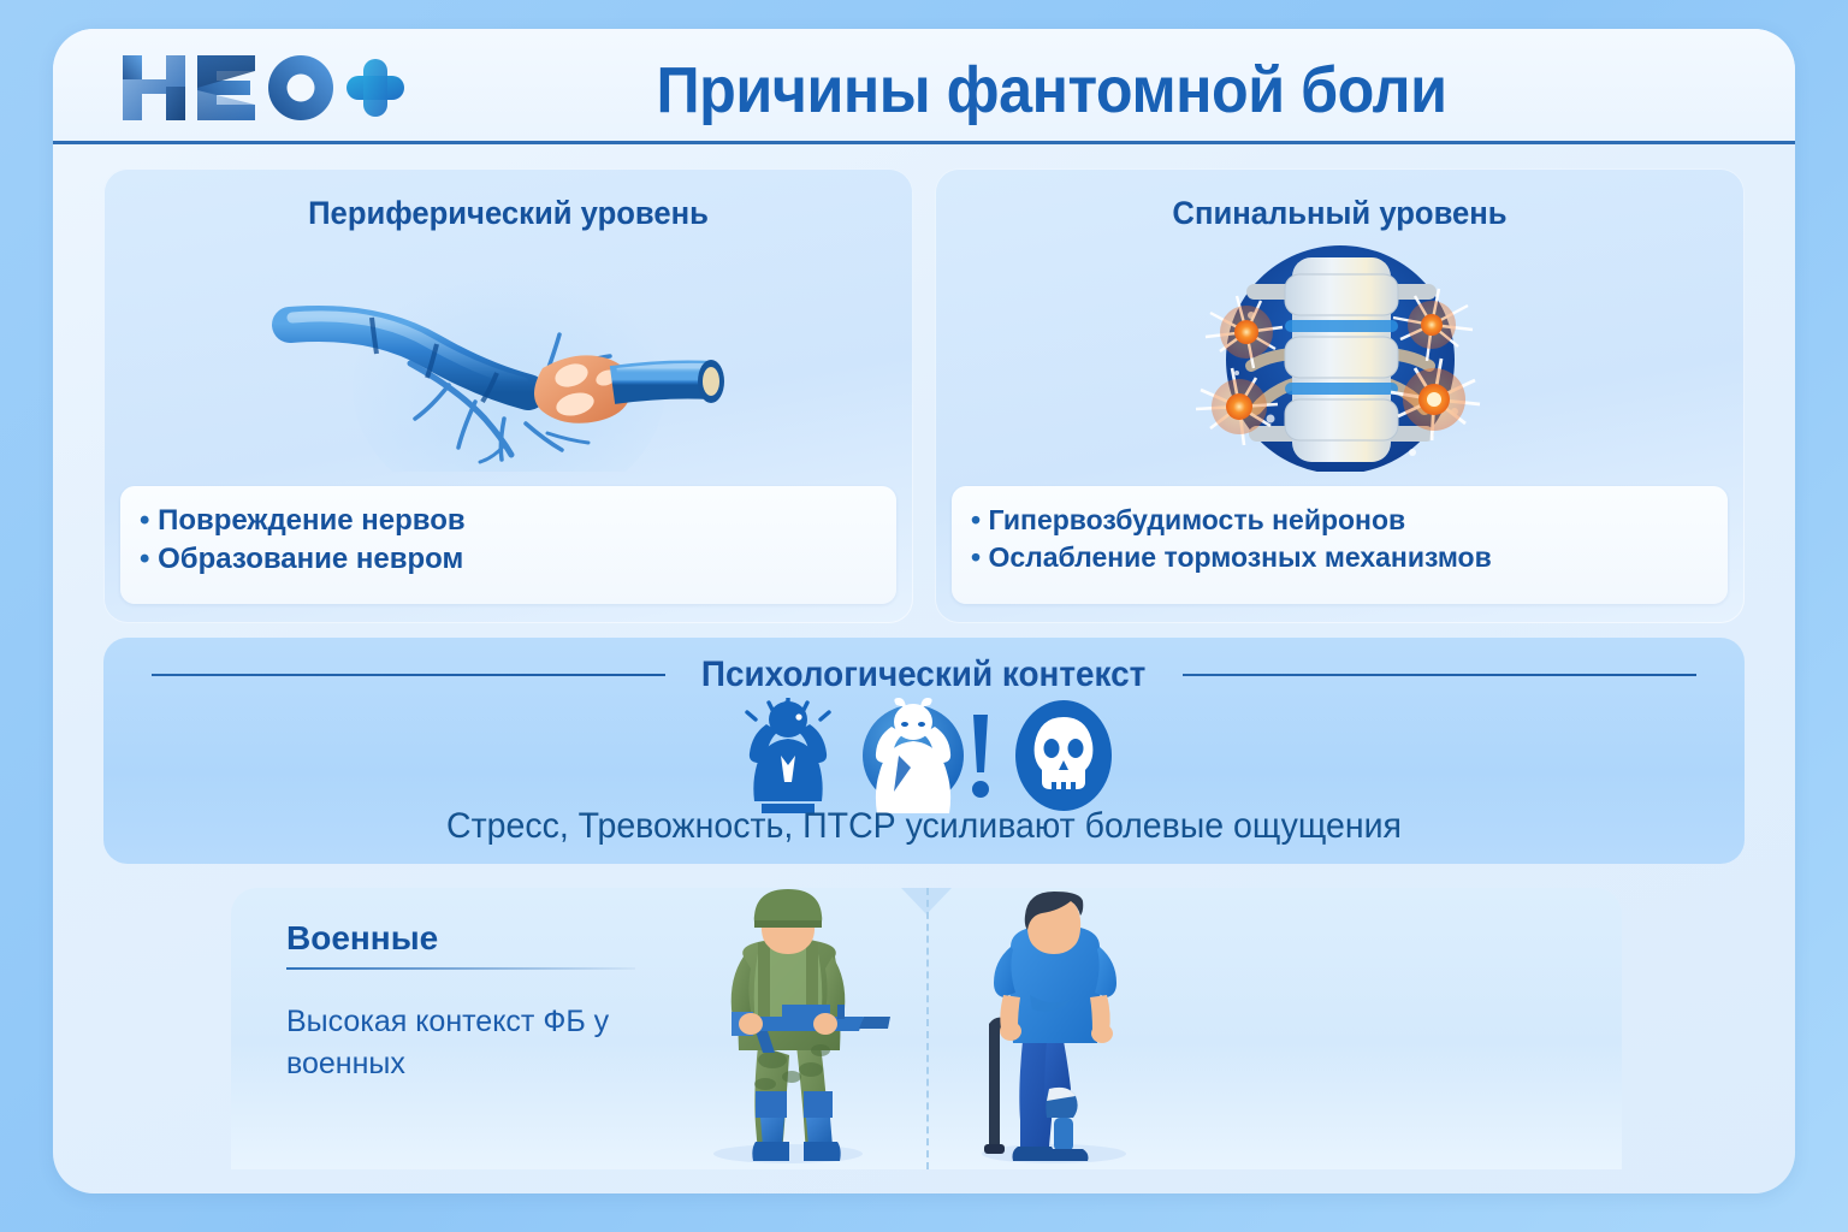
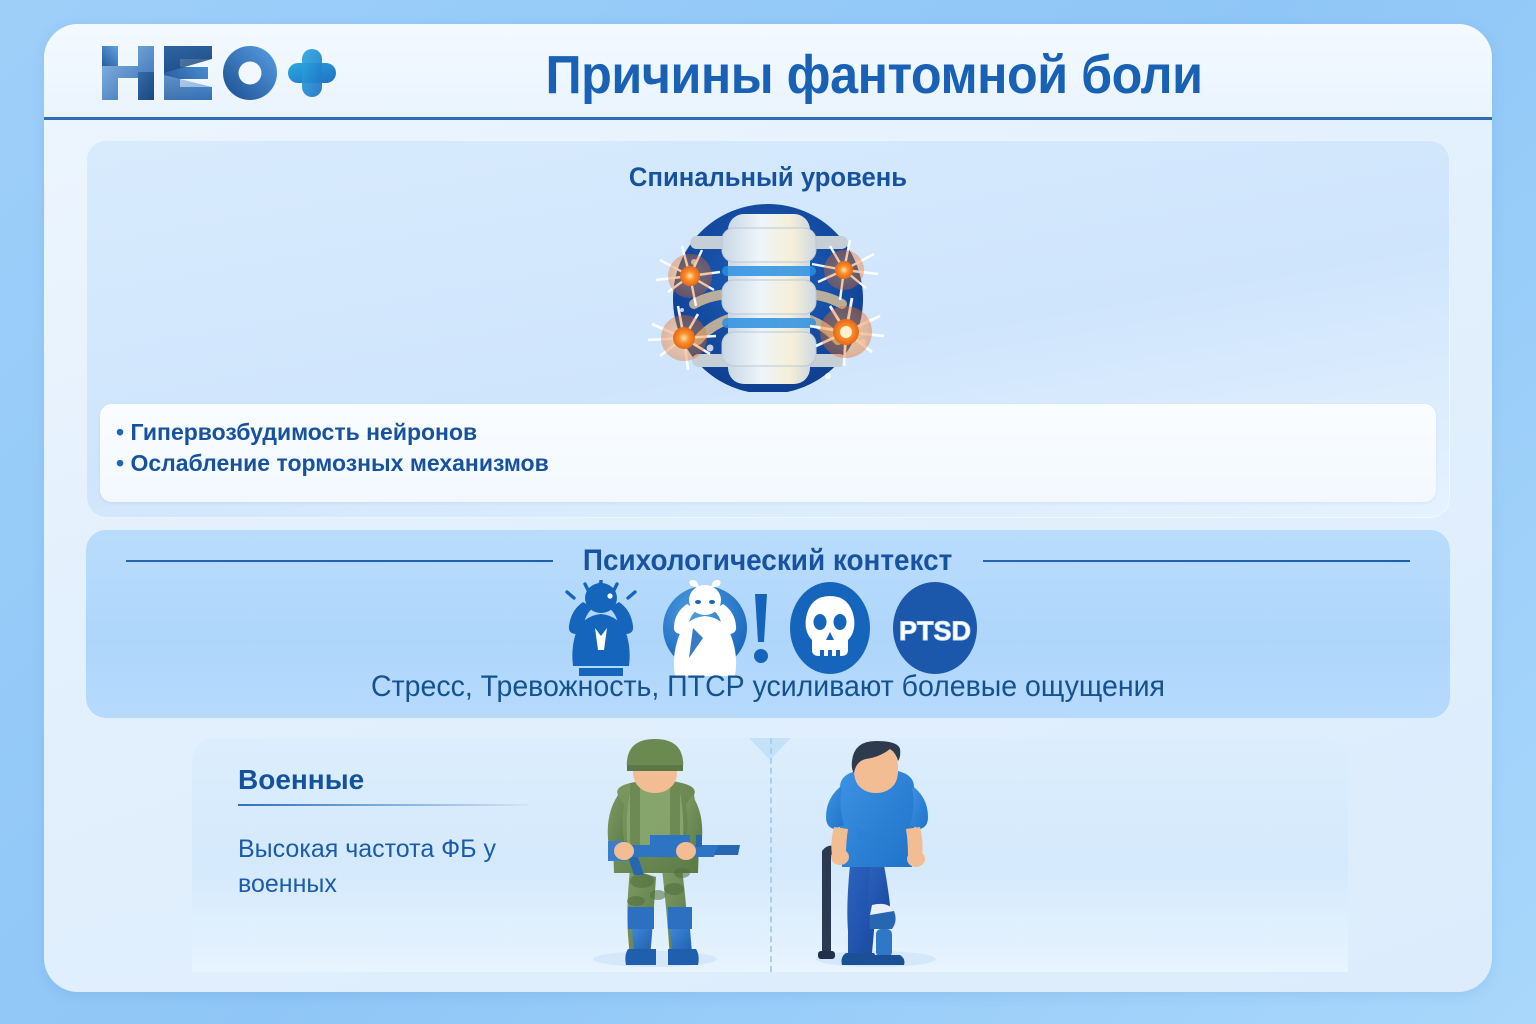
  Причины фантомной боли
- Периферический уровень
- Повреждение нервов
- Образование невром
  Спинальный уровень
  Гипервозбудимость нейронов
  Ослабление тормозных механизмов
  Психологический контекст
+ PTSD
  Стресс, Тревожность, ПТСР усиливают болевые ощущения
  Военные
- Высокая контекст ФБ у военных
+ Высокая частота ФБ у военных
